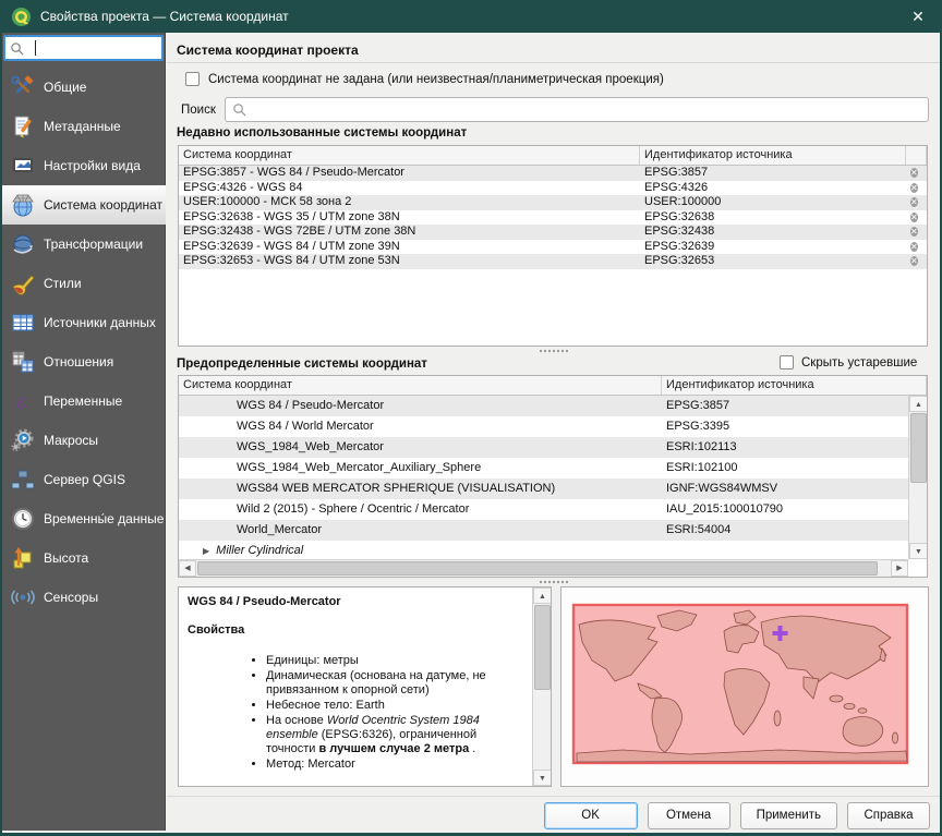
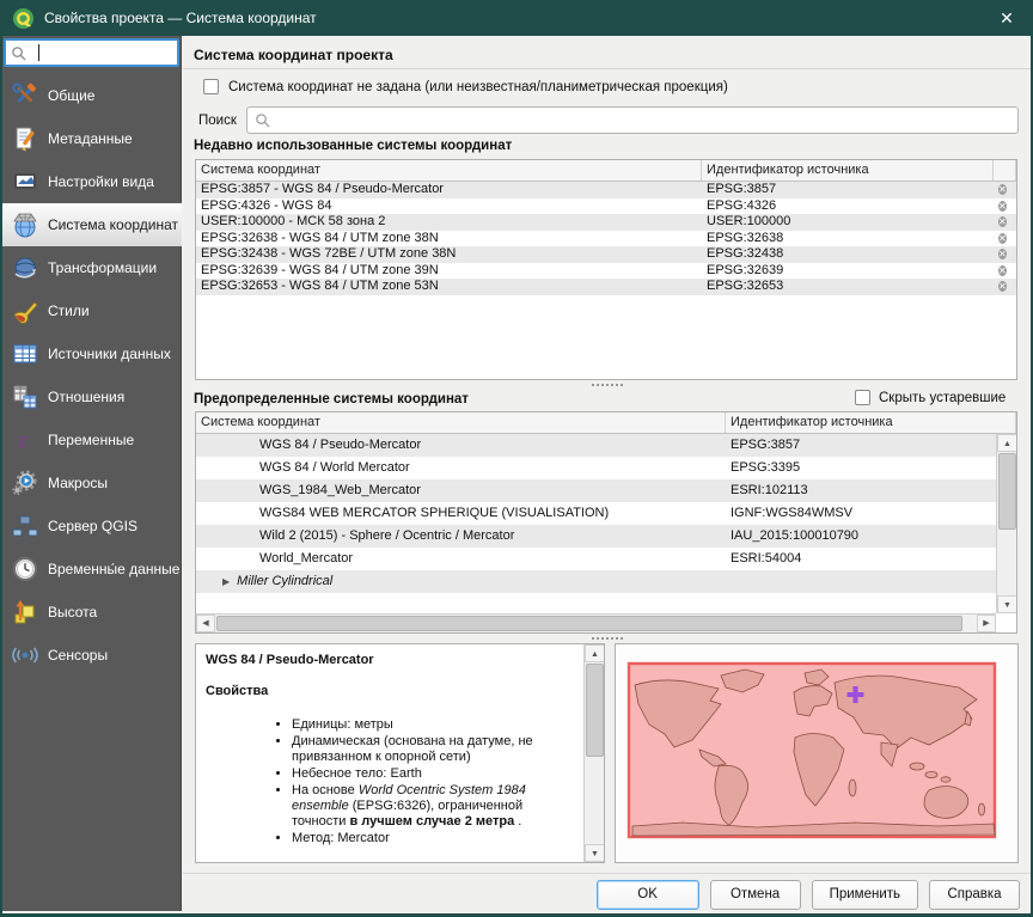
  Свойства проекта — Система координат
  ✕
  Общие
  Метаданные
  Настройки вида
  Система координат
  Трансформации
  Стили
  Источники данных
  Отношения
  ε
  Переменные
  Макросы
  Сервер QGIS
  Временны́е данные
  Высота
  Сенсоры
  Система координат проекта
  Система координат не задана (или неизвестная/планиметрическая проекция)
  Поиск
  Недавно использованные системы координат
  Система координат
  Идентификатор источника
  EPSG:3857 - WGS 84 / Pseudo-Mercator
  EPSG:3857
  ✕
  EPSG:4326 - WGS 84
  EPSG:4326
  ✕
  USER:100000 - МСК 58 зона 2
  USER:100000
  ✕
- EPSG:32638 - WGS 35 / UTM zone 38N
+ EPSG:32638 - WGS 84 / UTM zone 38N
  EPSG:32638
  ✕
  EPSG:32438 - WGS 72BE / UTM zone 38N
  EPSG:32438
  ✕
  EPSG:32639 - WGS 84 / UTM zone 39N
  EPSG:32639
  ✕
  EPSG:32653 - WGS 84 / UTM zone 53N
  EPSG:32653
  ✕
  Предопределенные системы координат
  Скрыть устаревшие
  Система координат
  Идентификатор источника
  WGS 84 / Pseudo-Mercator
  EPSG:3857
  WGS 84 / World Mercator
  EPSG:3395
  WGS_1984_Web_Mercator
  ESRI:102113
- WGS_1984_Web_Mercator_Auxiliary_Sphere
- ESRI:102100
  WGS84 WEB MERCATOR SPHERIQUE (VISUALISATION)
  IGNF:WGS84WMSV
  Wild 2 (2015) - Sphere / Ocentric / Mercator
  IAU_2015:100010790
  World_Mercator
  ESRI:54004
  ▶ Miller Cylindrical
  WGS 84 / Pseudo-Mercator
  Свойства
  Единицы: метры
  Динамическая (основана на датуме, не привязанном к опорной сети)
  Небесное тело: Earth
  На основе World Ocentric System 1984 ensemble (EPSG:6326), ограниченной точности в лучшем случае 2 метра .
  Метод: Mercator
  OK
  Отмена
  Применить
  Справка
